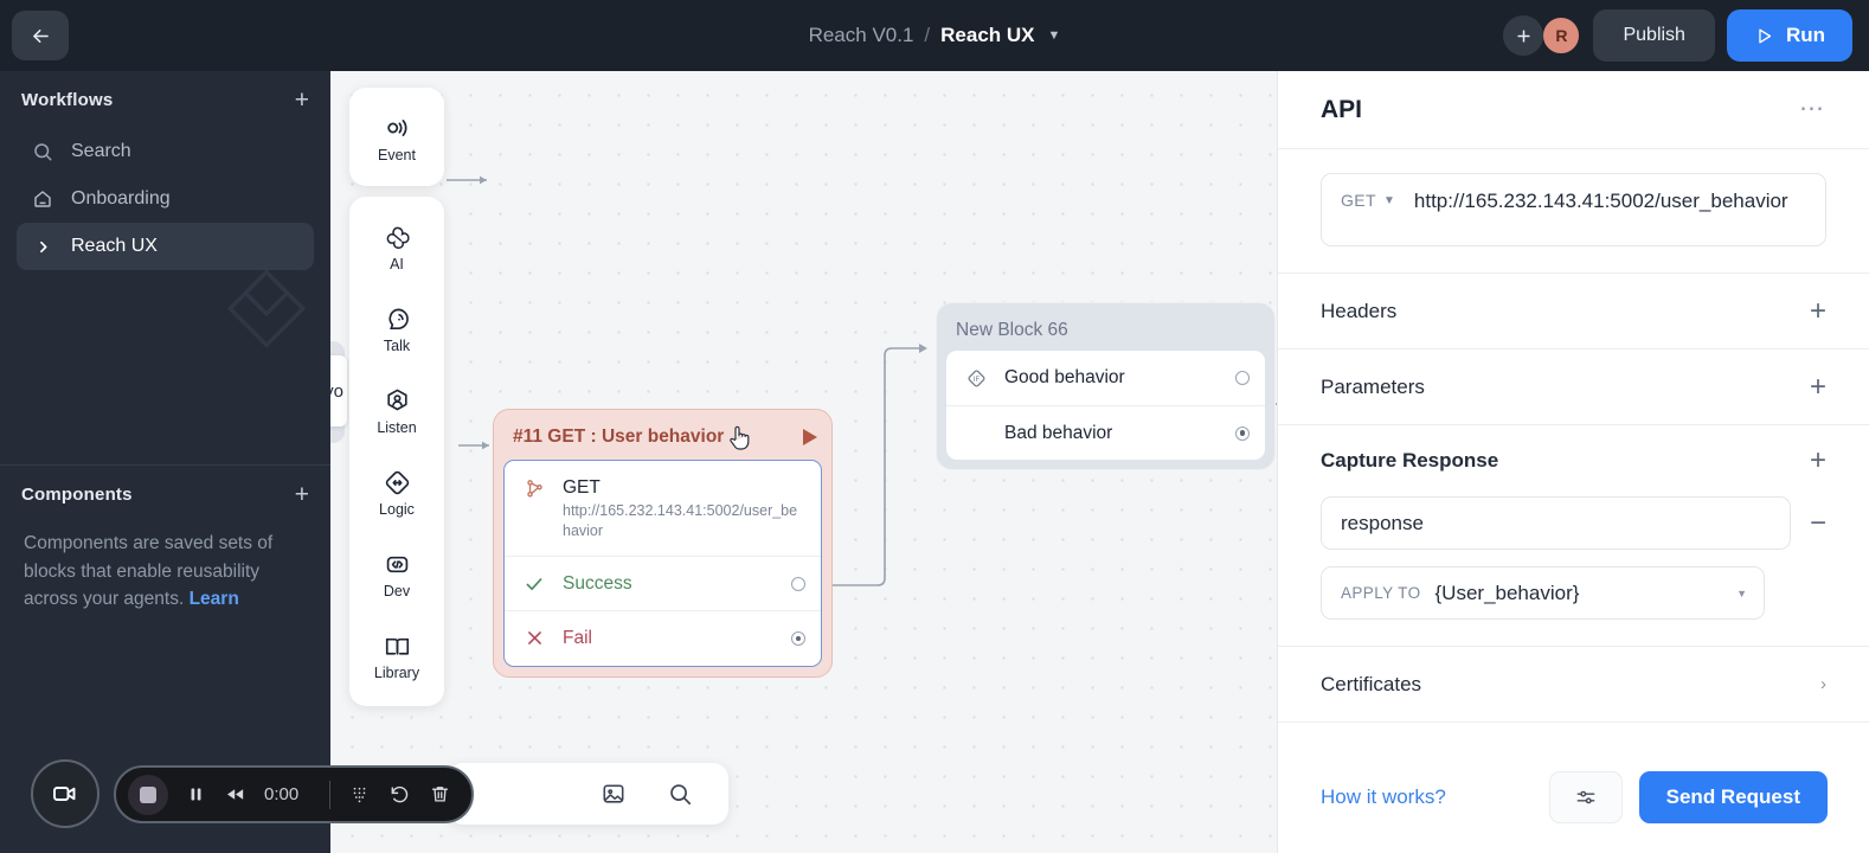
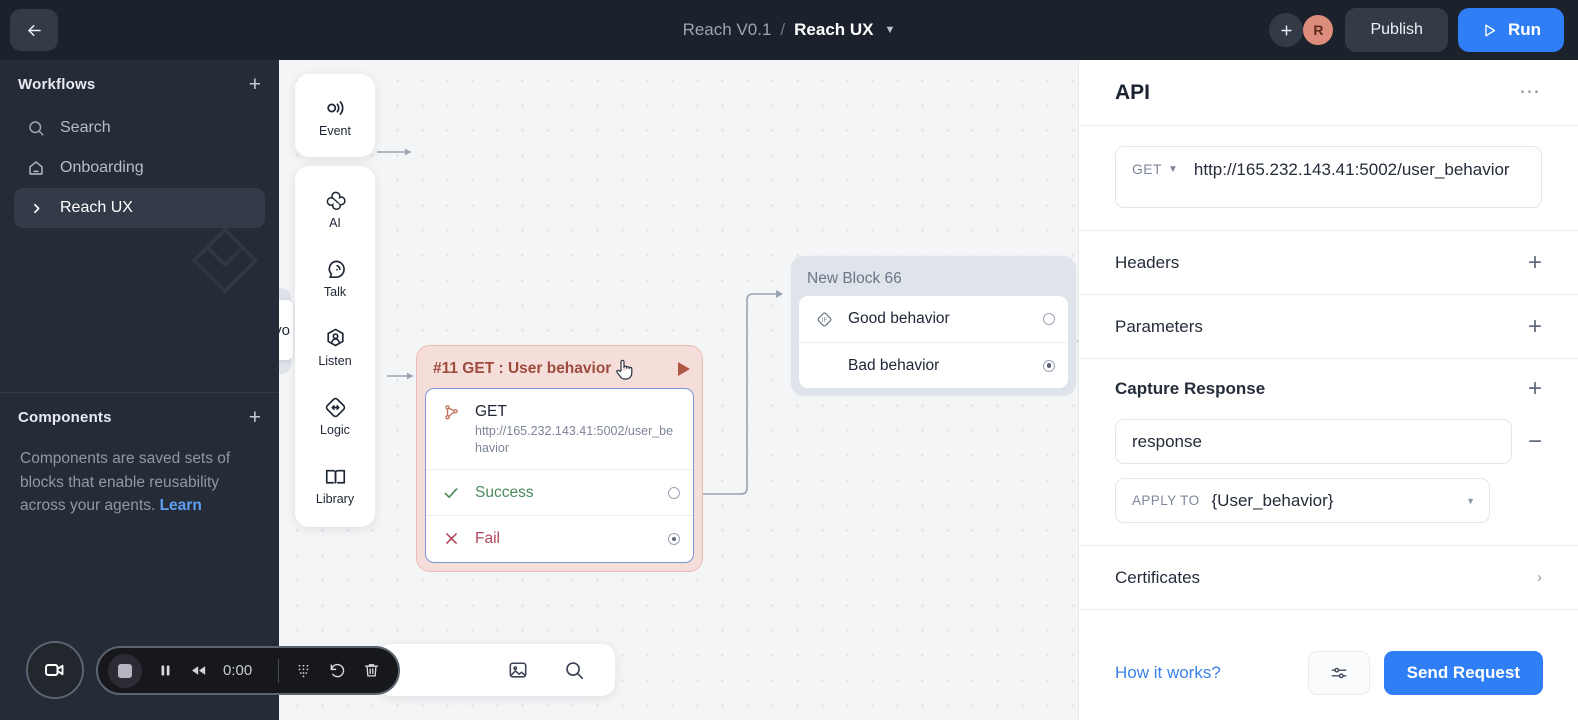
  Reach V0.1
  /
  Reach UX
  ▼
  R
  Publish
  Run
  Workflows
  +
  Search
  Onboarding
  Reach UX
  Components
  +
  Components are saved sets of blocks that enable reusability across your agents. Learn
  Event
  AI
  Talk
  Listen
  Logic
- Dev
  Library
  #11 GET : User behavior
  GET
  http://165.232.143.41:5002/user_behavior
  Success
  Fail
  New Block 66
  Good behavior
  Bad behavior
  0:00
  API
  ⋯
  GET
  ▼
  http://165.232.143.41:5002/user_behavior
  Headers
  +
  Parameters
  +
  Capture Response
  +
  response
  −
  APPLY TO
  {User_behavior}
  ▼
  Certificates
  ›
  How it works?
  Send Request
